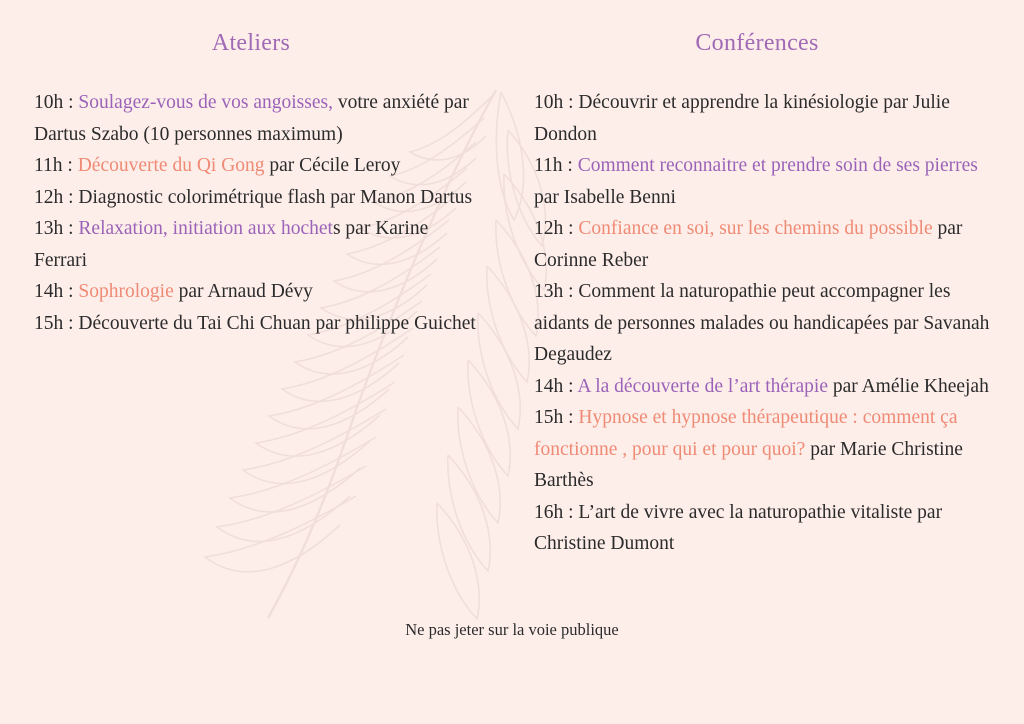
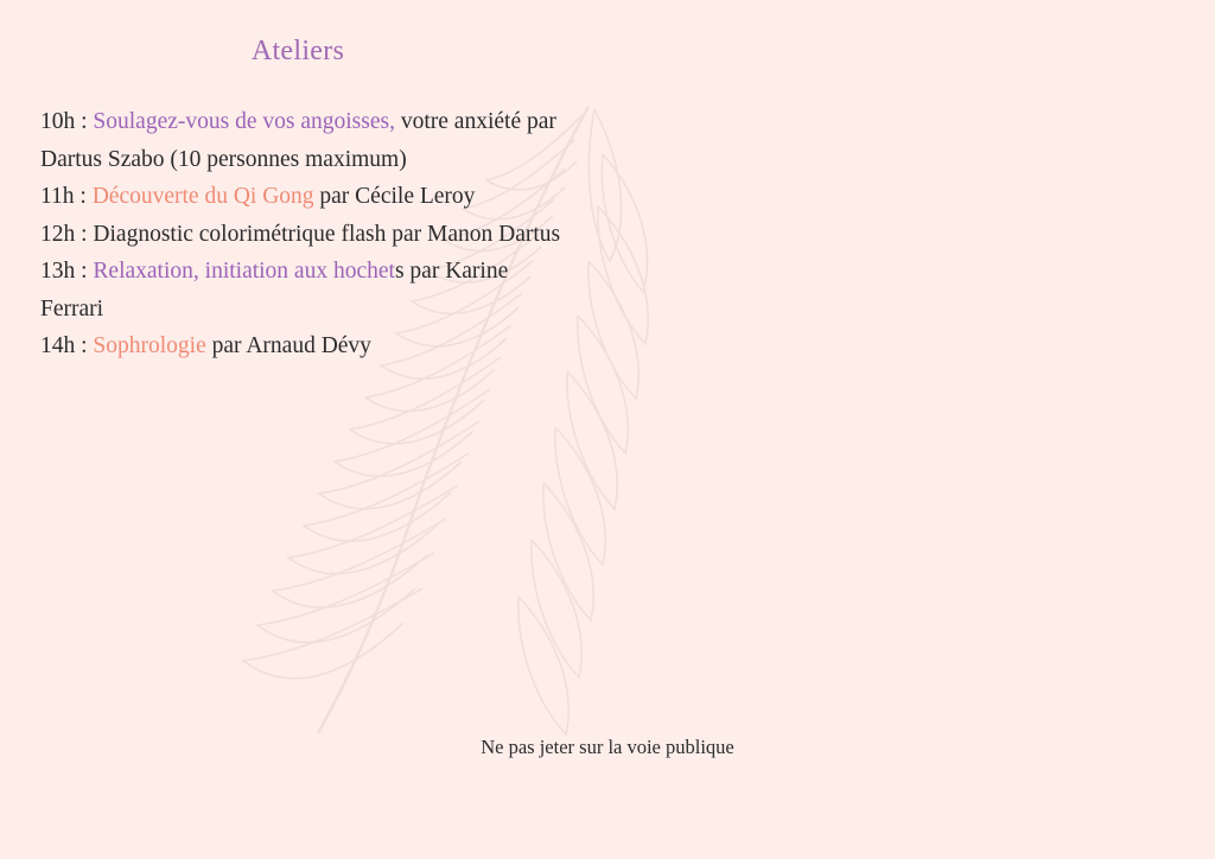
  Ateliers
  10h : Soulagez-vous de vos angoisses, votre anxiété par Dartus Szabo (10 personnes maximum)
  11h : Découverte du Qi Gong par Cécile Leroy
  12h : Diagnostic colorimétrique flash par Manon Dartus
  13h : Relaxation, initiation aux hochets par Karine Ferrari
  14h : Sophrologie par Arnaud Dévy
- 15h : Découverte du Tai Chi Chuan par philippe Guichet
- Conférences
- 10h : Découvrir et apprendre la kinésiologie par Julie Dondon
- 11h : Comment reconnaitre et prendre soin de ses pierres par Isabelle Benni
- 12h : Confiance en soi, sur les chemins du possible par Corinne Reber
- 13h : Comment la naturopathie peut accompagner les aidants de personnes malades ou handicapées par Savanah Degaudez
- 14h : A la découverte de l’art thérapie par Amélie Kheejah
- 15h : Hypnose et hypnose thérapeutique : comment ça fonctionne , pour qui et pour quoi? par Marie Christine Barthès
- 16h : L’art de vivre avec la naturopathie vitaliste par Christine Dumont
  Ne pas jeter sur la voie publique
